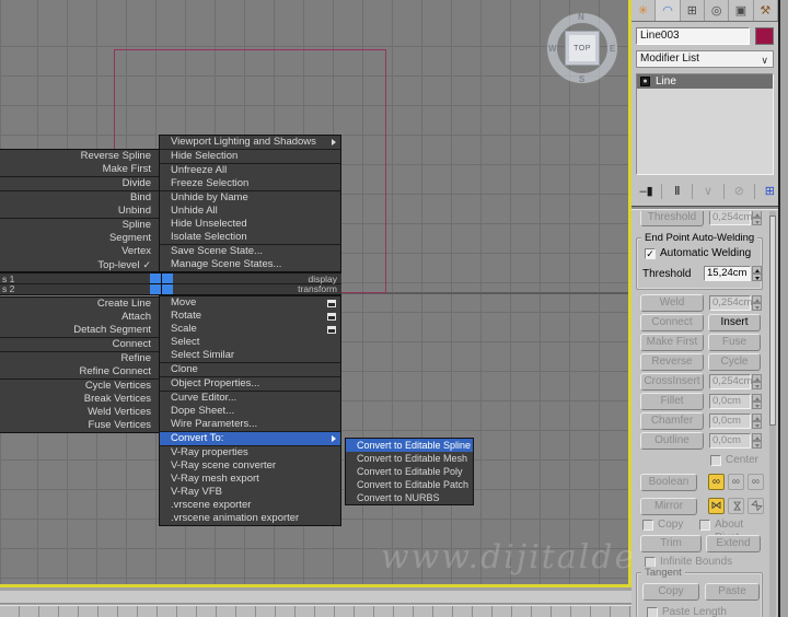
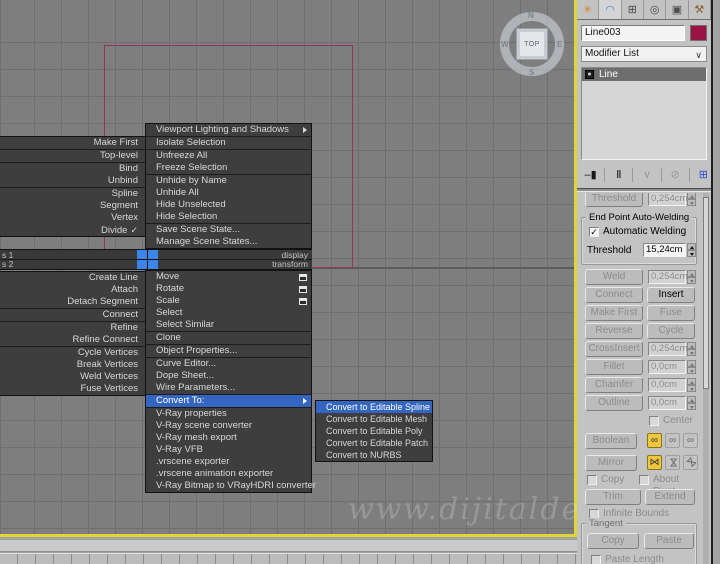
  www.dijitalde
  N
  S
  W
  E
- Reverse Spline
  Make First
- Divide
+ Top-level
  Bind
  Unbind
  Spline
  Segment
  Vertex
- Top-level ✓
+ Divide ✓
  Create Line
  Attach
  Detach Segment
  Connect
  Refine
  Refine Connect
  Cycle Vertices
  Break Vertices
  Weld Vertices
  Fuse Vertices
  Viewport Lighting and Shadows
- Hide Selection
+ Isolate Selection
  Unfreeze All
  Freeze Selection
  Unhide by Name
  Unhide All
  Hide Unselected
- Isolate Selection
+ Hide Selection
  Save Scene State...
  Manage Scene States...
  Move
  Rotate
  Scale
  Select
  Select Similar
  Clone
  Object Properties...
  Curve Editor...
  Dope Sheet...
  Wire Parameters...
  Convert To:
  V-Ray properties
  V-Ray scene converter
  V-Ray mesh export
  V-Ray VFB
  .vrscene exporter
  .vrscene animation exporter
+ V-Ray Bitmap to VRayHDRI converter
  Convert to Editable Spline
  Convert to Editable Mesh
  Convert to Editable Poly
  Convert to Editable Patch
  Convert to NURBS
  s 1
  display
  s 2
  transform
  ✳
  ◠
  ⊞
  ◎
  ▣
  ⚒
  Line003
  Modifier List
  ∨
  Line
  ‒▮
  Ⅱ
  ∨
  ⊘
  ⊞
  Threshold
  0,254cm
  End Point Auto-Welding
  ✓
  Automatic Welding
  Threshold
  15,24cm
  Weld
  0,254cm
  Connect
  Insert
  Make First
  Fuse
  Reverse
  Cycle
  CrossInsert
  0,254cm
  Fillet
  0,0cm
  Chamfer
  0,0cm
  Outline
  0,0cm
  Center
  Boolean
  ∞
  ∞
  ∞
  Mirror
  ⋈
  Copy
  Trim
  Extend
  Infinite Bounds
  Tangent
  Copy
  Paste
  Paste Length
